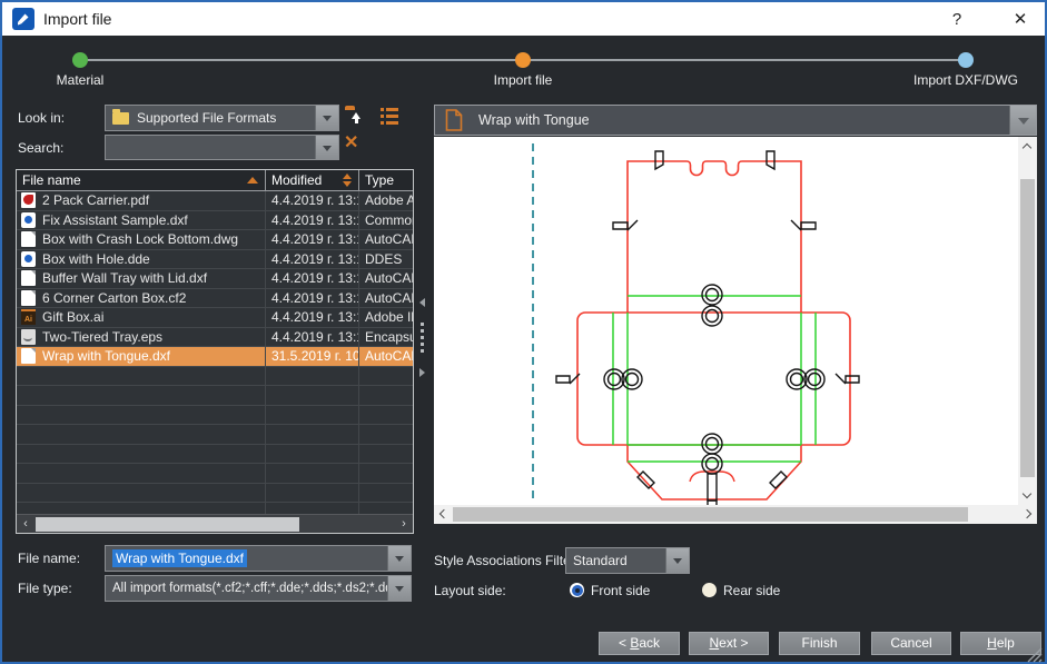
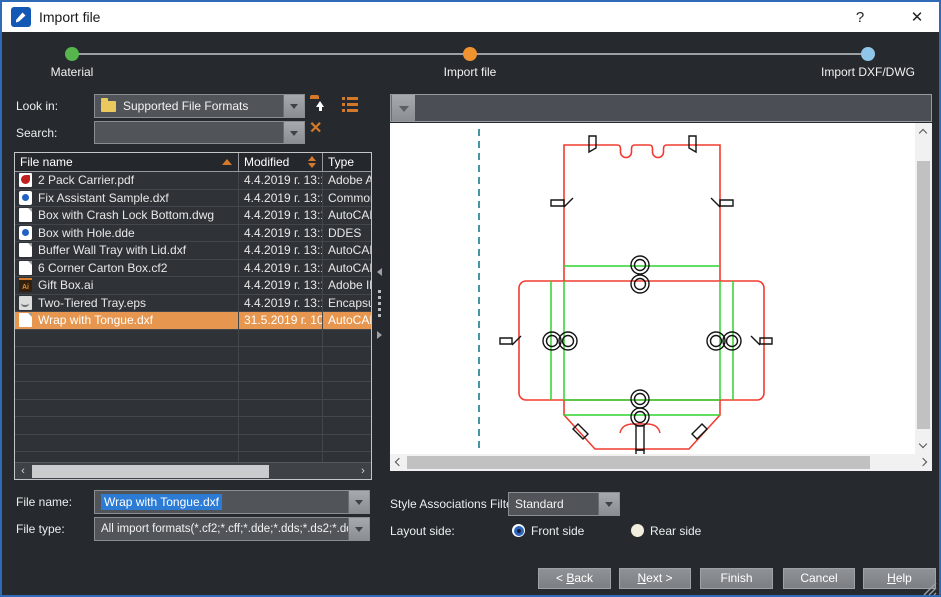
  Import file
  ?
  ✕
  Material
  Import file
  Import DXF/DWG
  Look in:
  Supported File Formats
  Search:
  ✕
  File name
  Modified
  Type
  2 Pack Carrier.pdf
  4.4.2019 г. 13:
  Adobe A
  Fix Assistant Sample.dxf
  4.4.2019 г. 13:
  Commo
  Box with Crash Lock Bottom.dwg
  4.4.2019 г. 13:
  AutoCA
  Box with Hole.dde
  4.4.2019 г. 13:
  DDES
  Buffer Wall Tray with Lid.dxf
  4.4.2019 г. 13:
  AutoCA
  6 Corner Carton Box.cf2
  4.4.2019 г. 13:
  AutoCA
  Gift Box.ai
  4.4.2019 г. 13:
  Adobe Il
  Two-Tiered Tray.eps
  4.4.2019 г. 13:
  Encaps
  Wrap with Tongue.dxf
  31.5.2019 г. 10
  AutoCA
  ‹
  ›
  File name:
  Wrap with Tongue.dxf
  File type:
  All import formats(*.cf2;*.cff;*.dde;*.dds;*.ds2;*.d
- Wrap with Tongue
  Style Associations Filt
  Standard
  Layout side:
  Front side
  Rear side
  < Back
  Next >
  Finish
  Cancel
  Help
